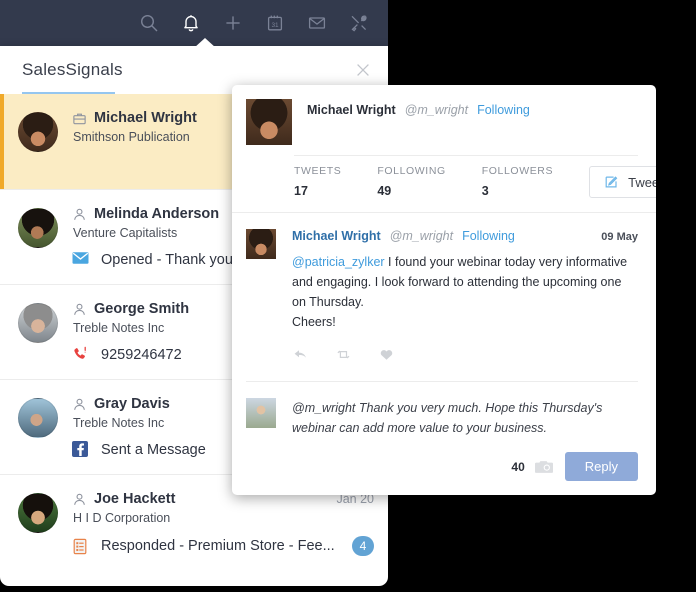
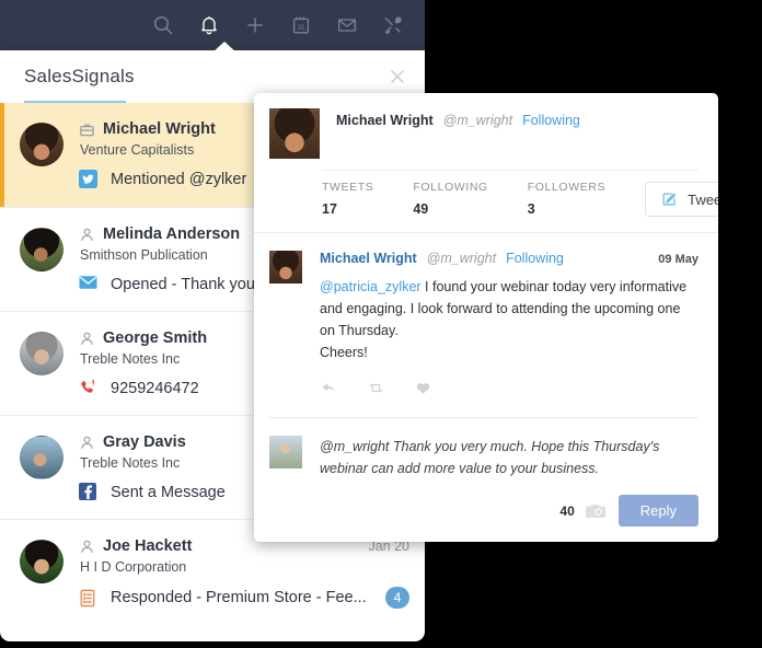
  SalesSignals
  Michael Wright
- Smithson Publication
+ Venture Capitalists
+ Mentioned @zylker
  Melinda Anderson
- Venture Capitalists
+ Smithson Publication
  Opened - Thank you
  George Smith
  Treble Notes Inc
  9259246472
  Gray Davis
  Treble Notes Inc
  Sent a Message
  Joe Hackett
  Jan 20
  H I D Corporation
  Responded - Premium Store - Fee...
  4
  Michael Wright
  @m_wright
  Following
  TWEETS
  17
  FOLLOWING
  49
  FOLLOWERS
  3
  Twee
  Michael Wright
  @m_wright
  Following
  09 May
  @patricia_zylker I found your webinar today very informative and engaging. I look forward to attending the upcoming one on Thursday.
  Cheers!
  @m_wright Thank you very much. Hope this Thursday's webinar can add more value to your business.
  40
  Reply
